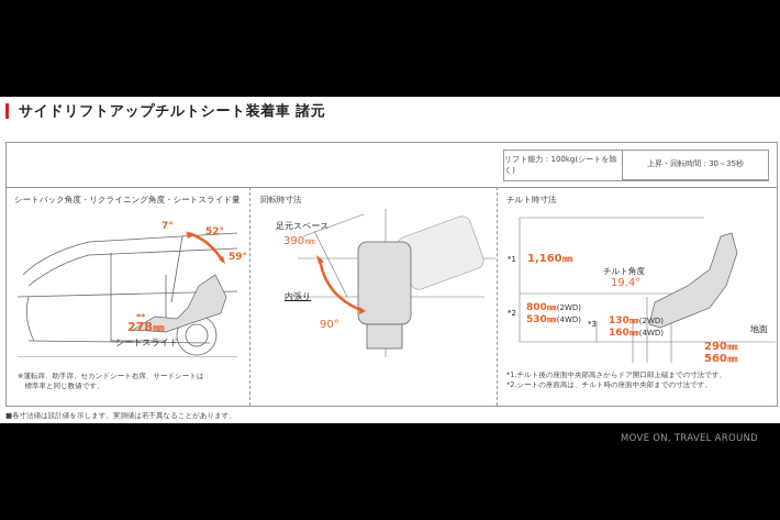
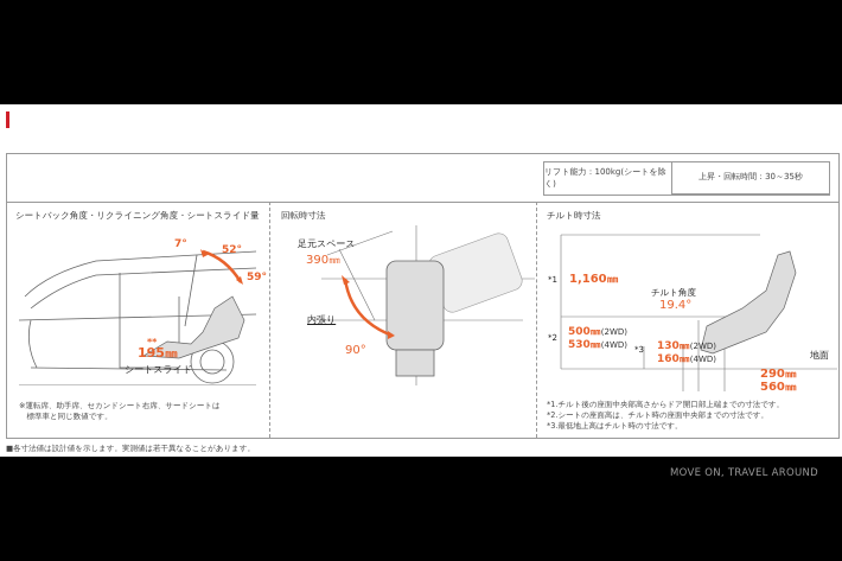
- サイドリフトアップチルトシート装着車 諸元
  リフト能力：100kg(シートを除く)
  上昇・回転時間：30～35秒
  シートバック角度・リクライニング角度・シートスライド量
  7°
  52°
  59°
  **
- 278㎜
+ 195㎜
  シートスライド
  ※運転席、助手席、セカンドシート右席、サードシートは
  標準車と同じ数値です。
  回転時寸法
  足元スペース
  390㎜
  内張り
  90°
  チルト時寸法
  *1
  1,160㎜
  チルト角度
  19.4°
  *2
- 800㎜(2WD)
+ 500㎜(2WD)
  530㎜(4WD)
  *3
  130㎜(2WD)
  160㎜(4WD)
  地面
  290㎜
  560㎜
  *1.チルト後の座面中央部高さからドア開口部上端までの寸法です。
  *2.シートの座面高は、チルト時の座面中央部までの寸法です。
+ *3.最低地上高はチルト時の寸法です。
  ■各寸法値は設計値を示します。実測値は若干異なることがあります。
  MOVE ON, TRAVEL AROUND
